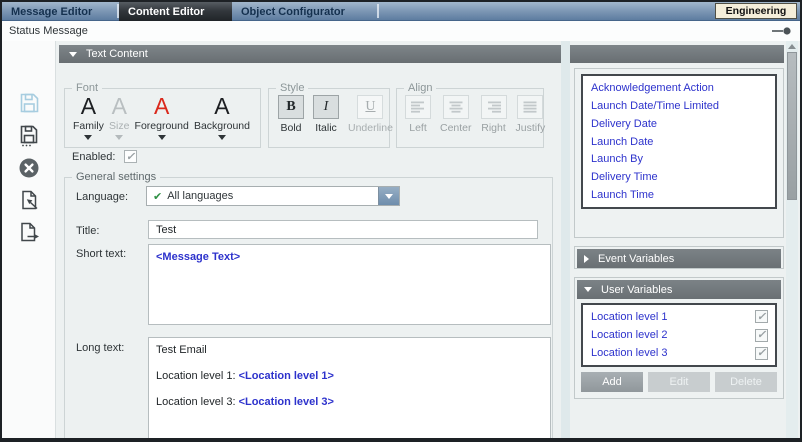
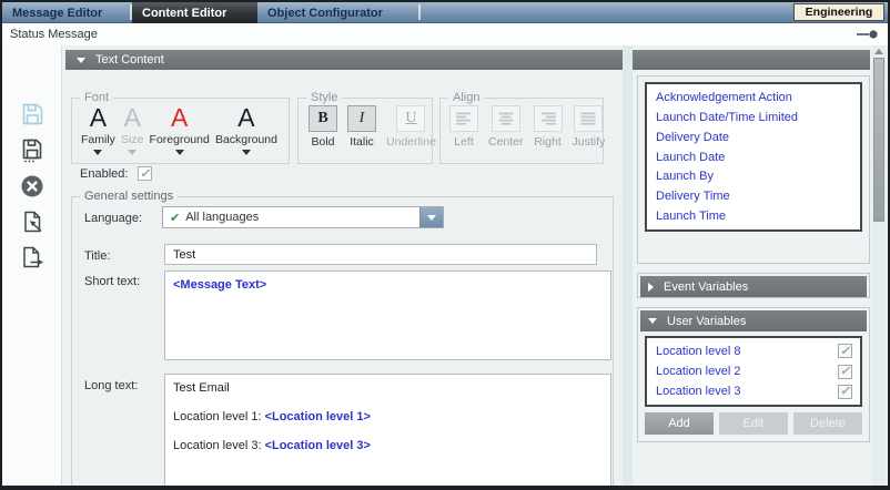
  Message Editor
  Content Editor
  Object Configurator
  Engineering
  Status Message
  Text Content
  Font
  A
  Family
  A
  Size
  A
  Foreground
  A
  Background
  Style
  B
  Bold
  I
  Italic
  U
  Underline
  Align
  Left
  Center
  Right
  Justify
  Enabled:
  General settings
  Language:
  All languages
  Title:
  Test
  Short text:
  <Message Text>
  Long text:
  Test Email
  Location level 1: <Location level 1>
  Location level 3: <Location level 3>
  Acknowledgement Action
  Launch Date/Time Limited
  Delivery Date
  Launch Date
  Launch By
  Delivery Time
  Launch Time
  Event Variables
  User Variables
- Location level 1
+ Location level 8
  Location level 2
  Location level 3
  Add
  Edit
  Delete
